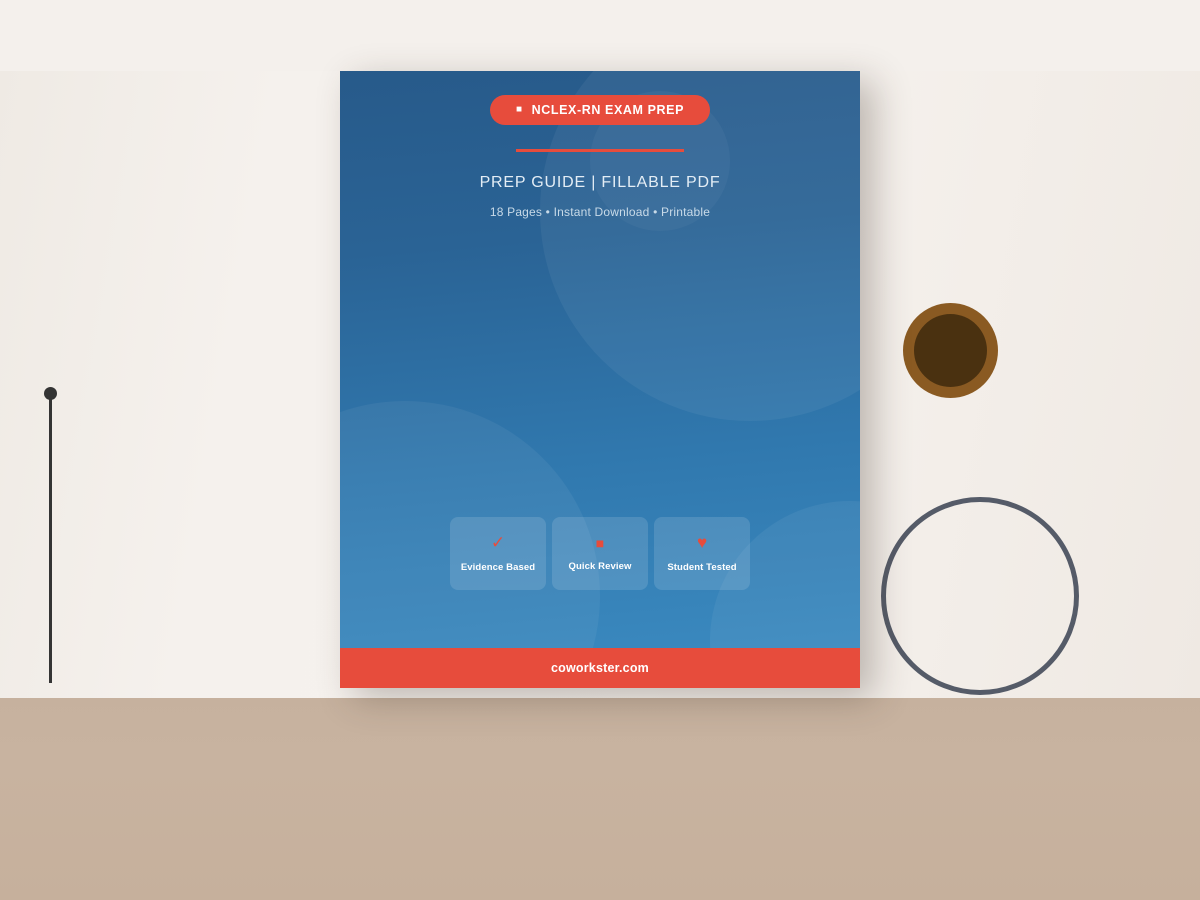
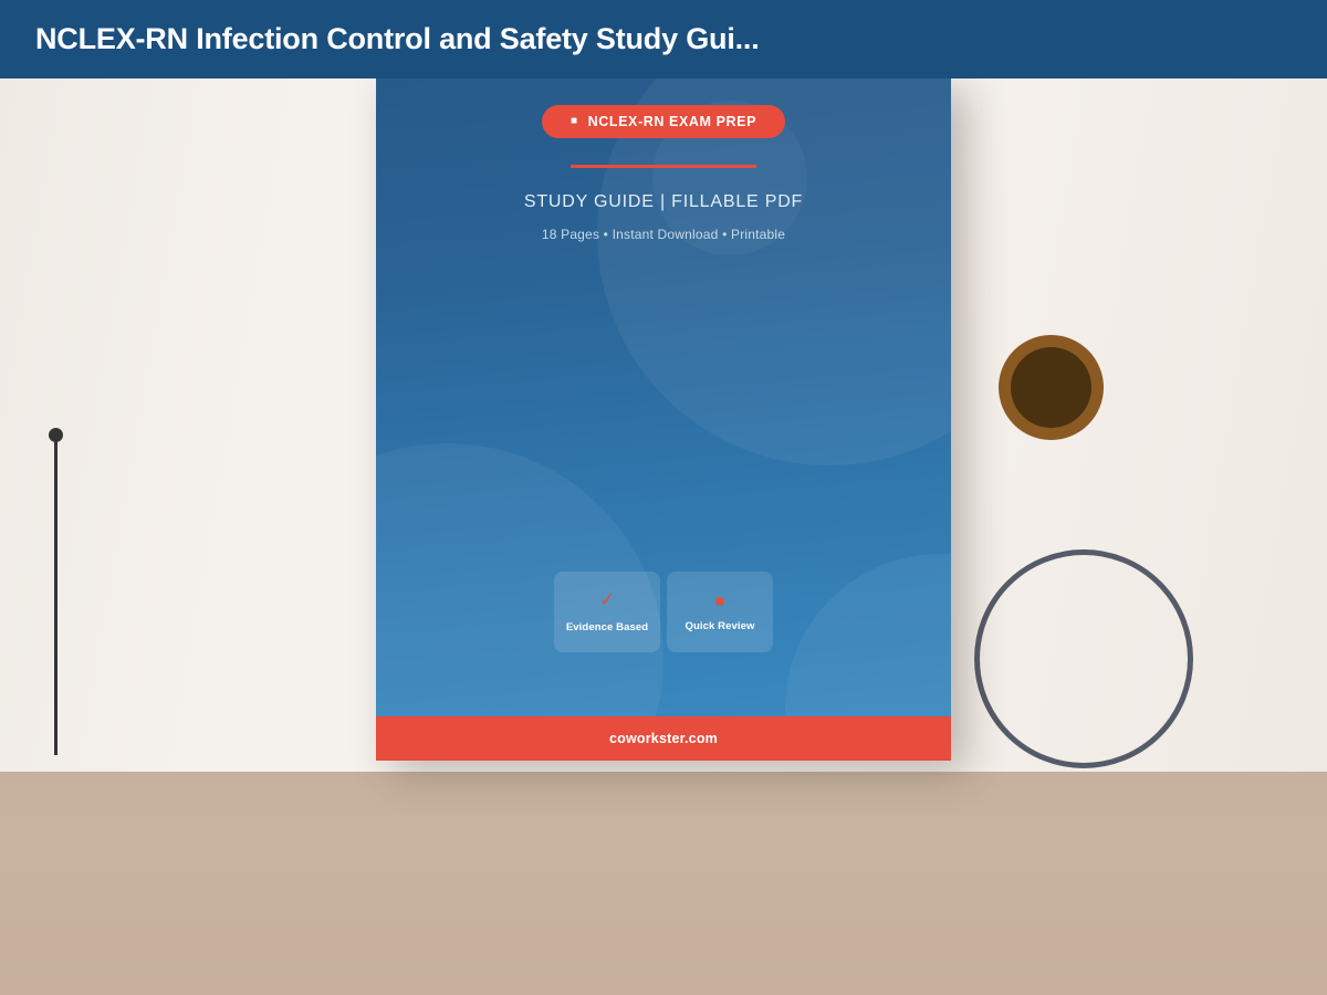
+ NCLEX-RN Infection Control and Safety Study Gui...
  ■
  NCLEX-RN EXAM PREP
- PREP GUIDE | FILLABLE PDF
+ STUDY GUIDE | FILLABLE PDF
  18 Pages • Instant Download • Printable
  ✓
  Evidence Based
  ■
  Quick Review
- ♥
- Student Tested
  coworkster.com
